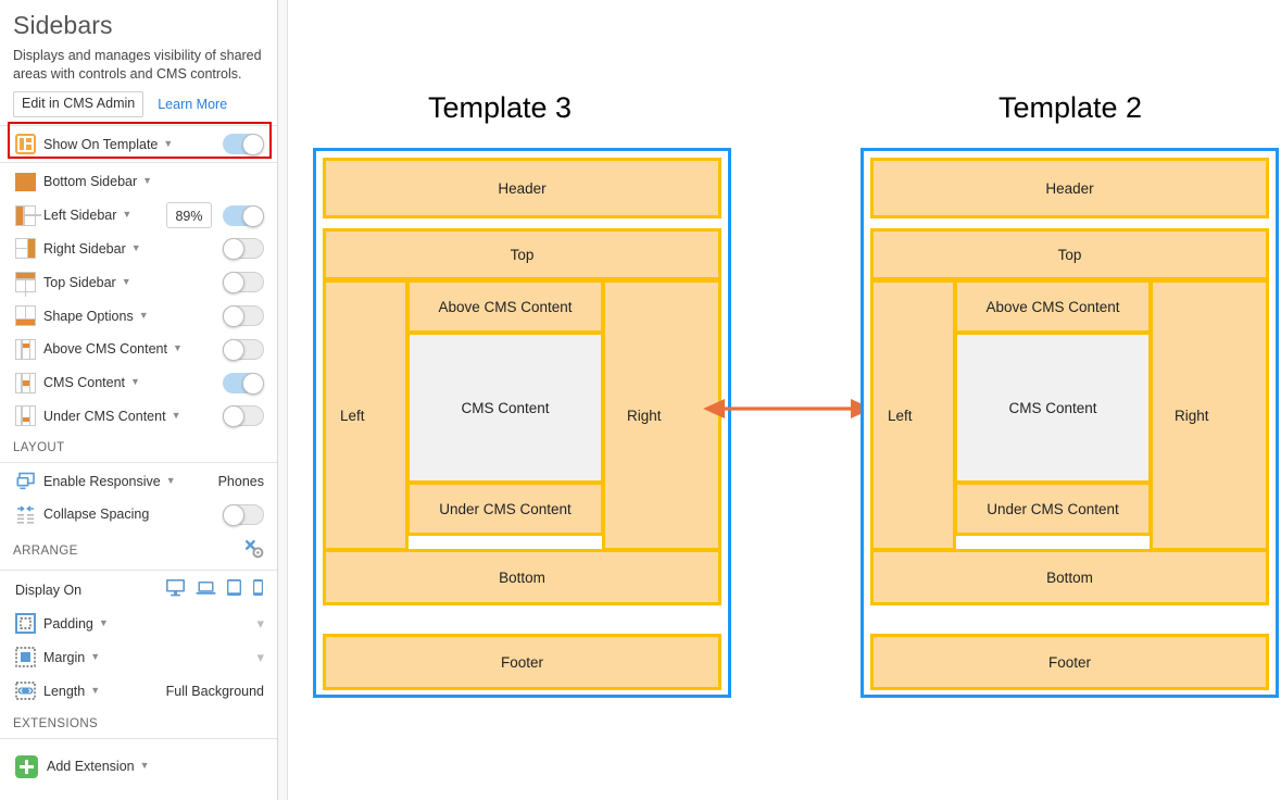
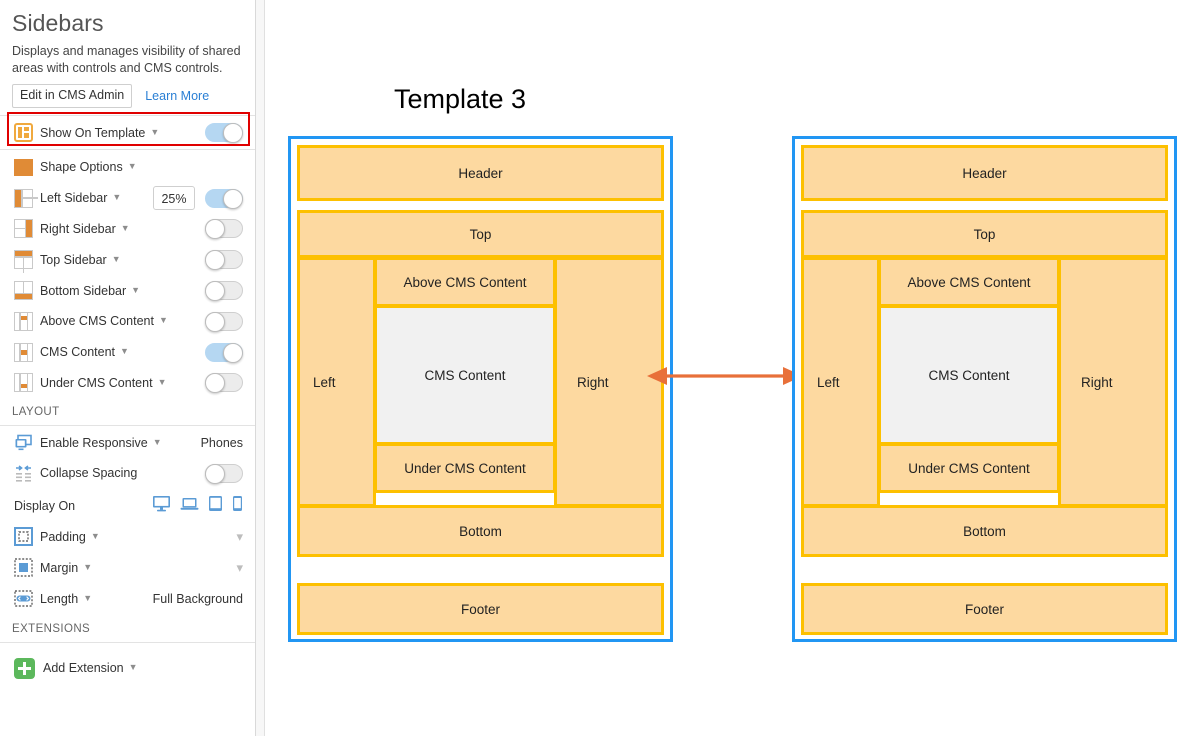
  Sidebars
  Displays and manages visibility of shared areas with controls and CMS controls.
  Edit in CMS Admin
  Learn More
  Show On Template
  ▼
- Bottom Sidebar
+ Shape Options
  ▼
  Left Sidebar
  ▼
- 89%
+ 25%
  Right Sidebar
  ▼
  Top Sidebar
  ▼
- Shape Options
+ Bottom Sidebar
  ▼
  Above CMS Content
  ▼
  CMS Content
  ▼
  Under CMS Content
  ▼
  LAYOUT
  Enable Responsive
  ▼
  Phones
  Collapse Spacing
- ARRANGE
  Display On
  Padding
  ▼
  ▾
  Margin
  ▼
  ▾
  Length
  ▼
  Full Background
  EXTENSIONS
  Add Extension
  ▼
  Template 3
  Header
  Top
  Left
  Above CMS Content
  CMS Content
  Under CMS Content
  Right
  Bottom
  Footer
- Template 2
  Header
  Top
  Left
  Above CMS Content
  CMS Content
  Under CMS Content
  Right
  Bottom
  Footer
